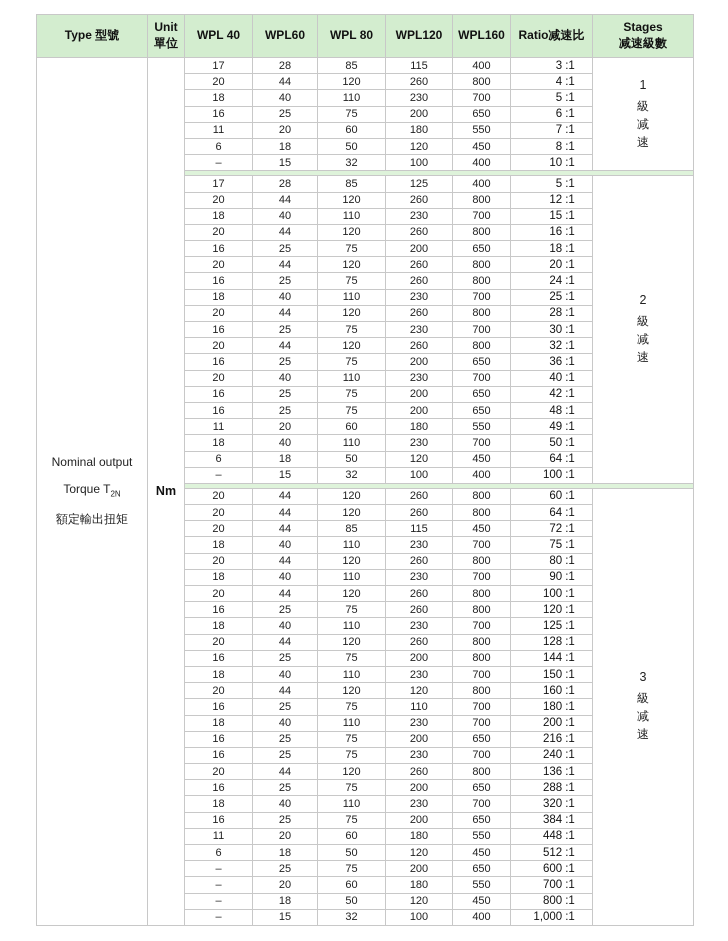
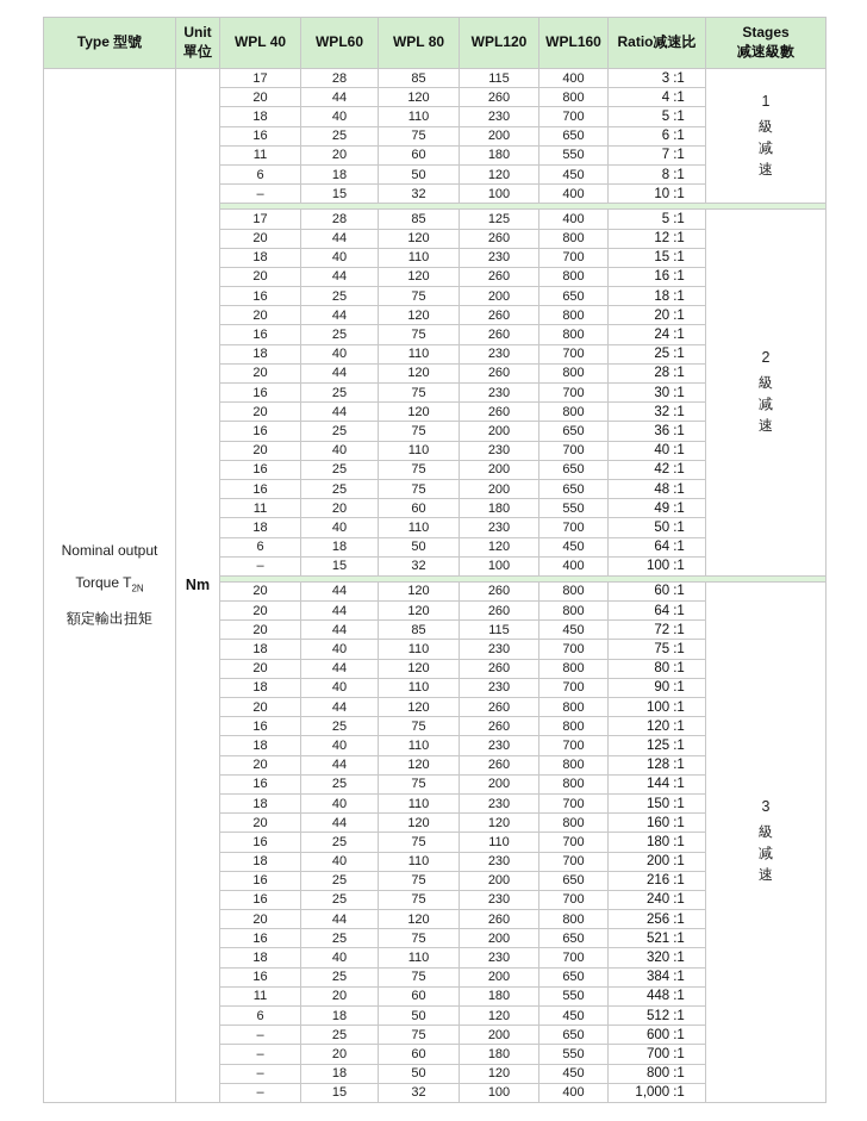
  Type 型號	Unit 單位	WPL 40	WPL60	WPL 80	WPL120	WPL160	Ratio减速比	Stages 减速級數
  Nominal outputTorque T2N額定輸出扭矩	Nm	17	28	85	115	400	3 :1	1級减速
  20	44	120	260	800	4 :1
  18	40	110	230	700	5 :1
  16	25	75	200	650	6 :1
  11	20	60	180	550	7 :1
  6	18	50	120	450	8 :1
  –	15	32	100	400	10 :1
  17	28	85	125	400	5 :1	2級减速
  20	44	120	260	800	12 :1
  18	40	110	230	700	15 :1
  20	44	120	260	800	16 :1
  16	25	75	200	650	18 :1
  20	44	120	260	800	20 :1
  16	25	75	260	800	24 :1
  18	40	110	230	700	25 :1
  20	44	120	260	800	28 :1
  16	25	75	230	700	30 :1
  20	44	120	260	800	32 :1
  16	25	75	200	650	36 :1
  20	40	110	230	700	40 :1
  16	25	75	200	650	42 :1
  16	25	75	200	650	48 :1
  11	20	60	180	550	49 :1
  18	40	110	230	700	50 :1
  6	18	50	120	450	64 :1
  –	15	32	100	400	100 :1
  20	44	120	260	800	60 :1	3級减速
  20	44	120	260	800	64 :1
  20	44	85	115	450	72 :1
  18	40	110	230	700	75 :1
  20	44	120	260	800	80 :1
  18	40	110	230	700	90 :1
  20	44	120	260	800	100 :1
  16	25	75	260	800	120 :1
  18	40	110	230	700	125 :1
  20	44	120	260	800	128 :1
  16	25	75	200	800	144 :1
  18	40	110	230	700	150 :1
  20	44	120	120	800	160 :1
  16	25	75	110	700	180 :1
  18	40	110	230	700	200 :1
  16	25	75	200	650	216 :1
  16	25	75	230	700	240 :1
- 20	44	120	260	800	136 :1
+ 20	44	120	260	800	256 :1
- 16	25	75	200	650	288 :1
+ 16	25	75	200	650	521 :1
  18	40	110	230	700	320 :1
  16	25	75	200	650	384 :1
  11	20	60	180	550	448 :1
  6	18	50	120	450	512 :1
  –	25	75	200	650	600 :1
  –	20	60	180	550	700 :1
  –	18	50	120	450	800 :1
  –	15	32	100	400	1,000 :1
